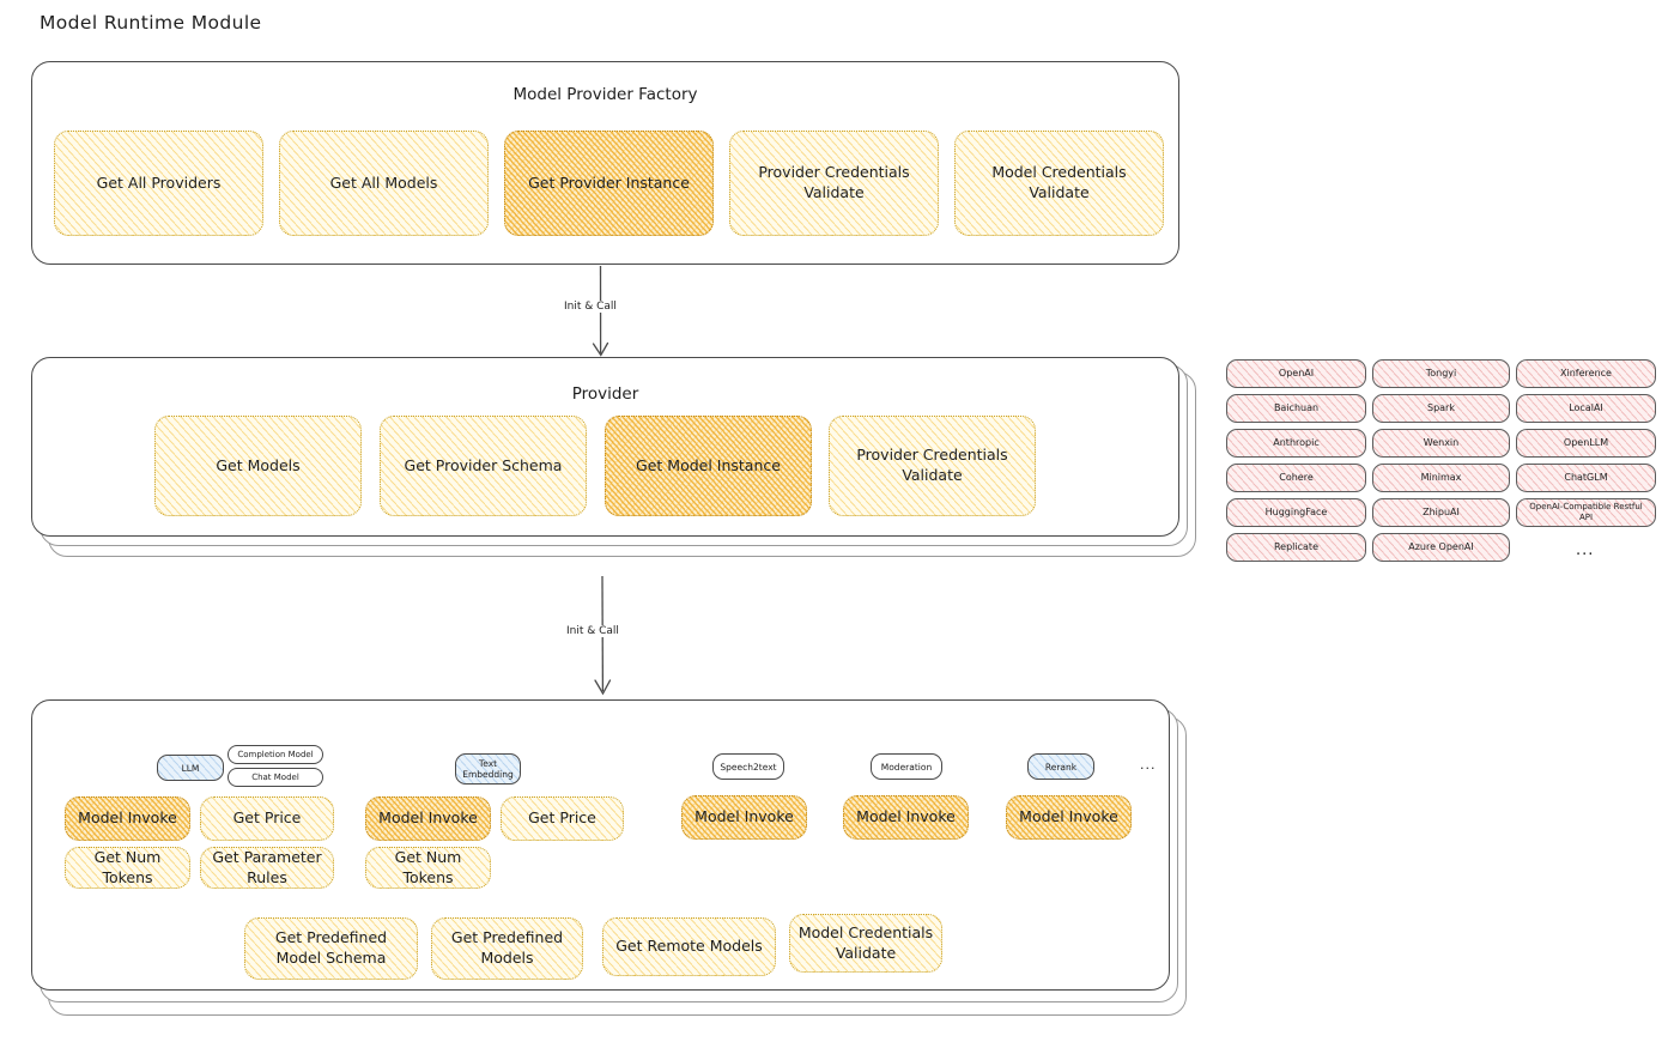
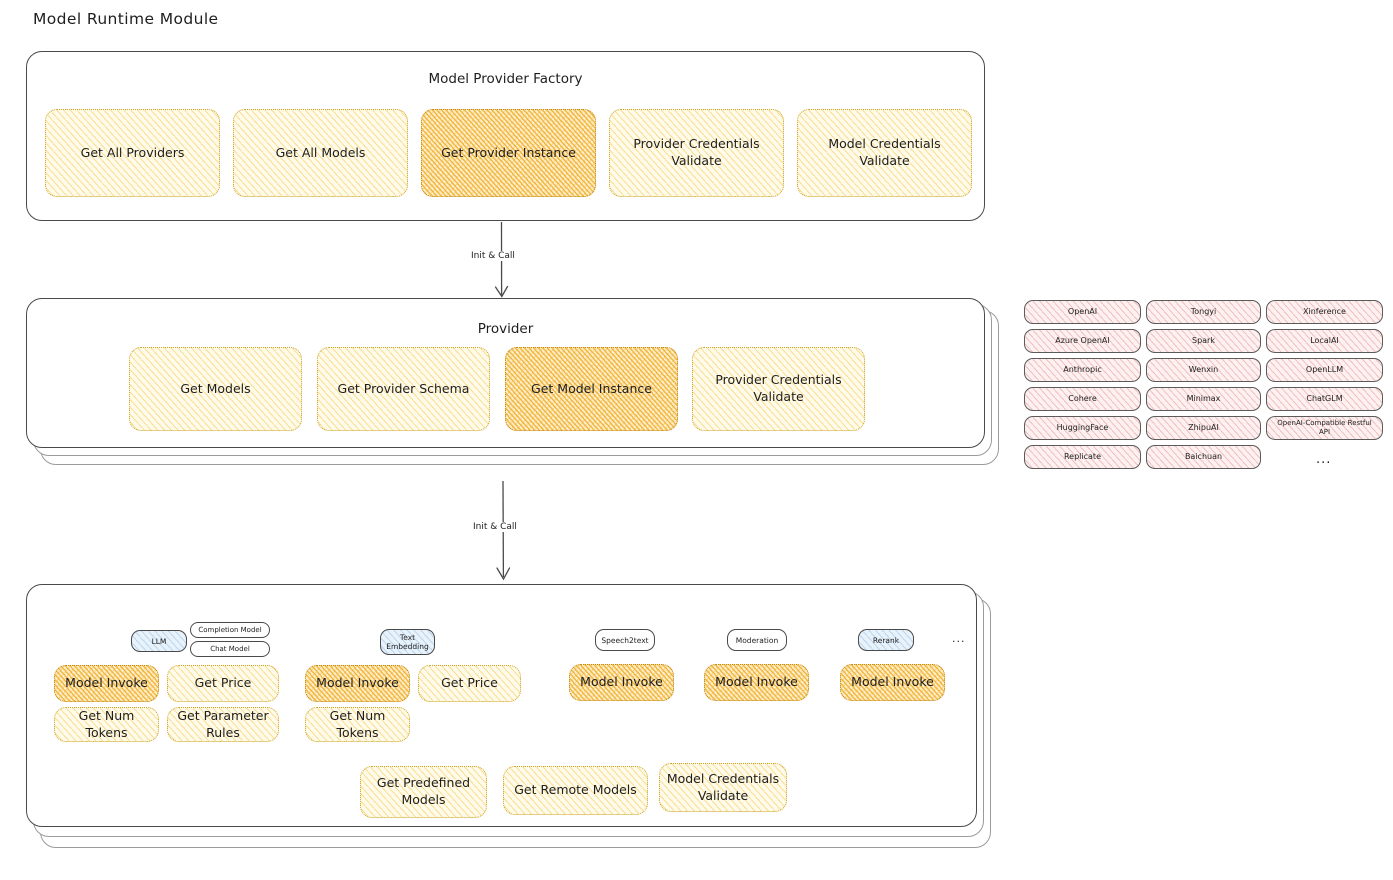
  Model Runtime Module
  Model Provider Factory
  Get All Providers
  Get All Models
  Get Provider Instance
  Provider Credentials Validate
  Model Credentials Validate
  Init & Call
  Provider
  Get Models
  Get Provider Schema
  Get Model Instance
  Provider Credentials Validate
  OpenAI
- Baichuan
+ Azure OpenAI
  Anthropic
  Cohere
  HuggingFace
  Replicate
  Tongyi
  Spark
  Wenxin
  Minimax
  ZhipuAI
- Azure OpenAI
+ Baichuan
  Xinference
  LocalAI
  OpenLLM
  ChatGLM
  OpenAI-Compatible Restful API
  ...
  Init & Call
  LLM
  Completion Model
  Chat Model
  Text Embedding
  Speech2text
  Moderation
  Rerank
  ...
  Model Invoke
  Get Price
  Get Num Tokens
  Get Parameter Rules
  Model Invoke
  Get Price
  Get Num Tokens
  Model Invoke
  Model Invoke
  Model Invoke
- Get Predefined Model Schema
  Get Predefined Models
  Get Remote Models
  Model Credentials Validate
